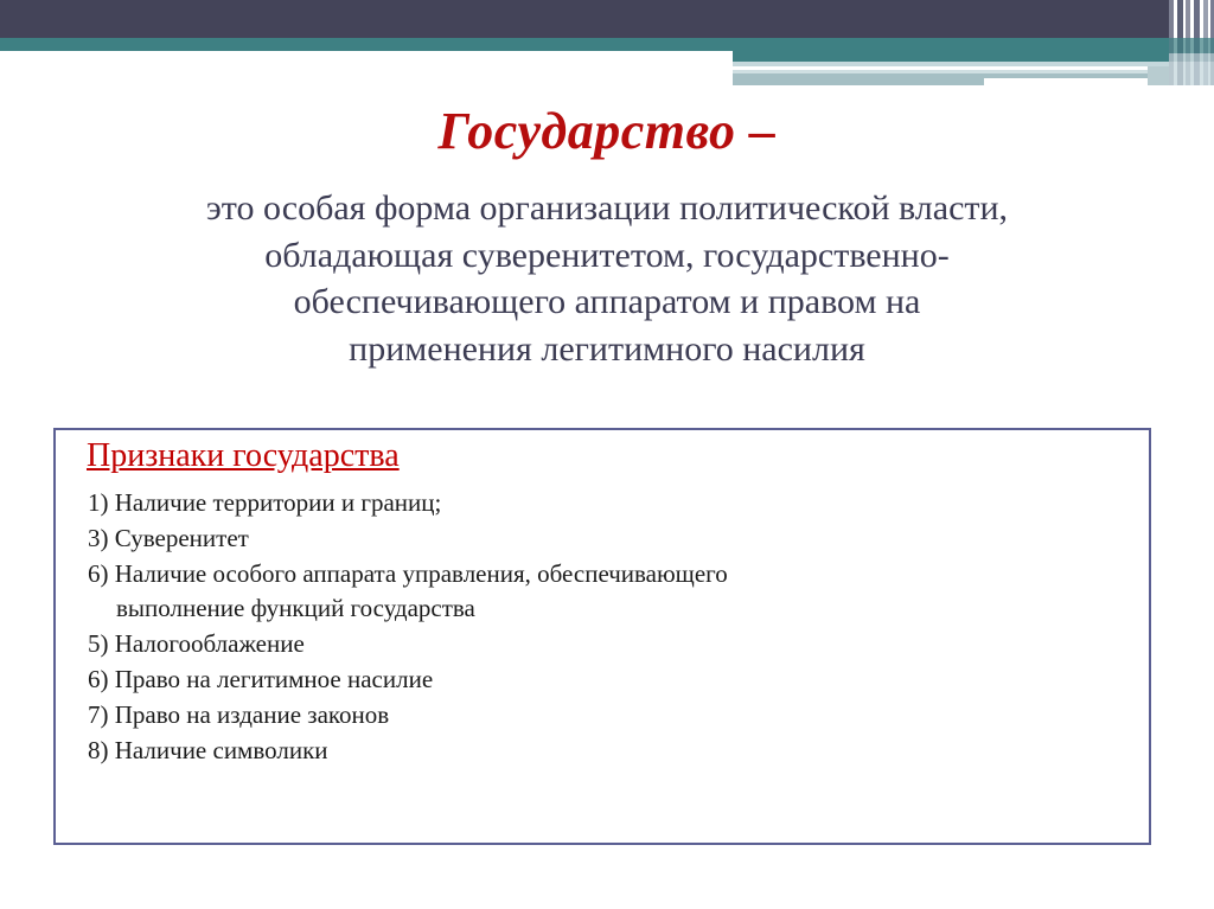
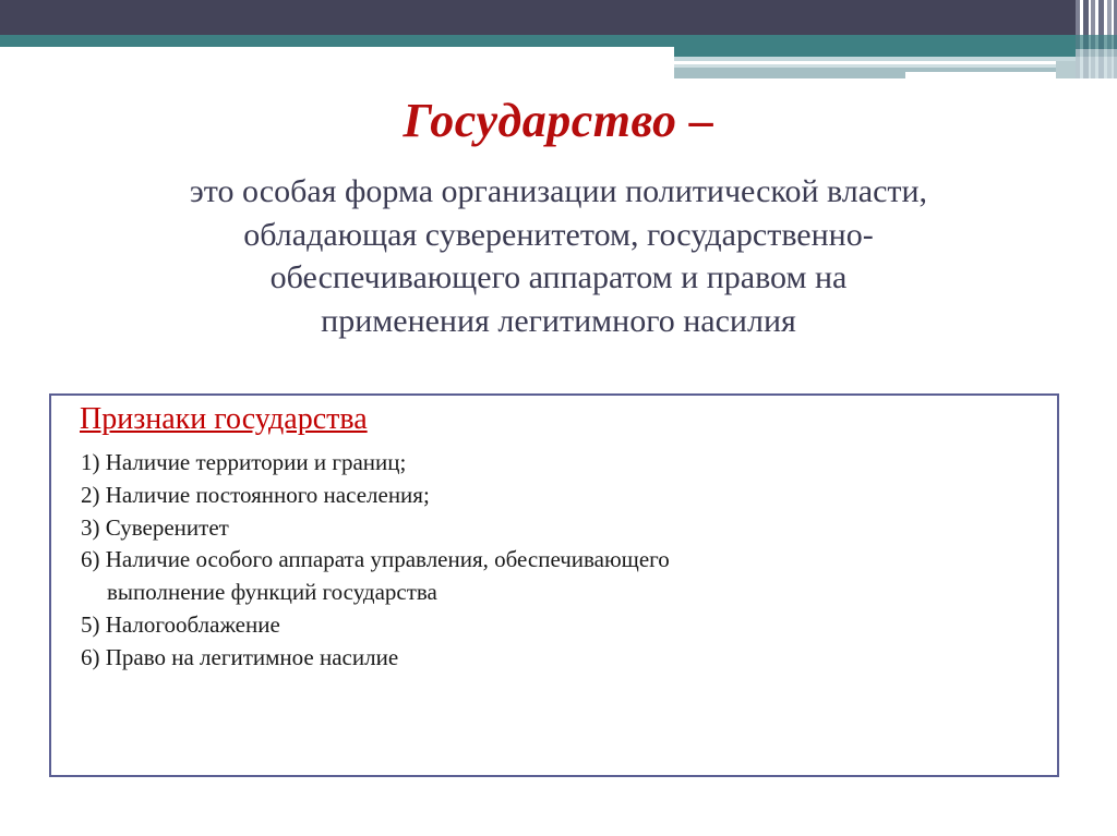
  Государство –
  это особая форма организации политической власти,
  обладающая суверенитетом, государственно-
  обеспечивающего аппаратом и правом на
  применения легитимного насилия
  Признаки государства
  1) Наличие территории и границ;
+ 2) Наличие постоянного населения;
  3) Суверенитет
  6) Наличие особого аппарата управления, обеспечивающего
  выполнение функций государства
  5) Налогооблажение
  6) Право на легитимное насилие
- 7) Право на издание законов
- 8) Наличие символики
